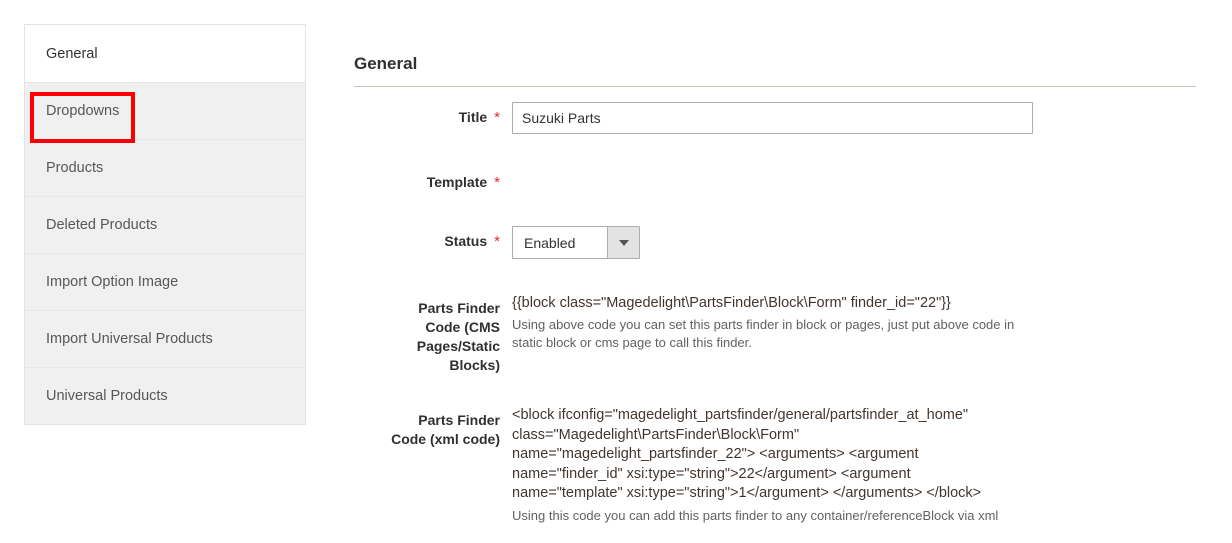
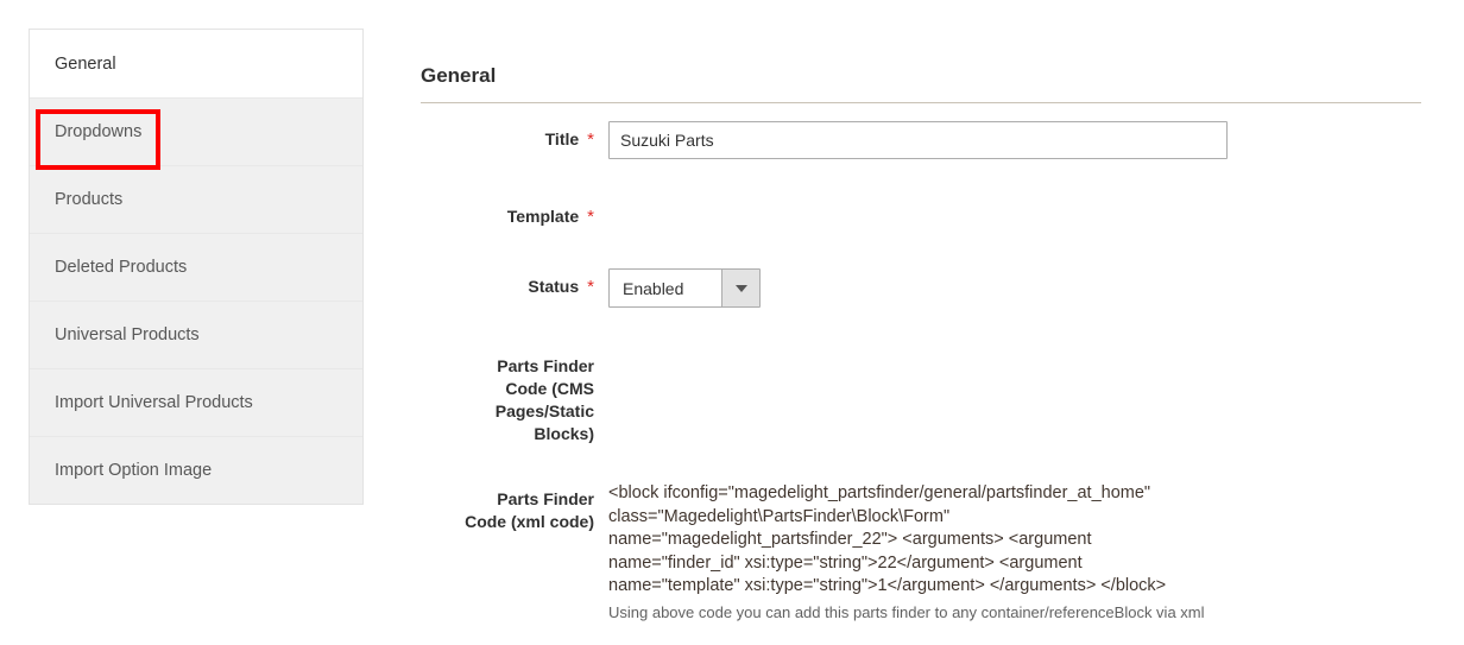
  General
  Dropdowns
  Products
  Deleted Products
- Import Option Image
+ Universal Products
  Import Universal Products
- Universal Products
+ Import Option Image
  General
  Title
  *
  Suzuki Parts
  Template
  *
  Status
  *
  Enabled
  Parts Finder
  Code (CMS
  Pages/Static
  Blocks)
- {{block class="Magedelight\PartsFinder\Block\Form" finder_id="22"}}
- Using above code you can set this parts finder in block or pages, just put above code in static block or cms page to call this finder.
  Parts Finder
  Code (xml code)
  <block ifconfig="magedelight_partsfinder/general/partsfinder_at_home" class="Magedelight\PartsFinder\Block\Form" name="magedelight_partsfinder_22"> <arguments> <argument name="finder_id" xsi:type="string">22</argument> <argument name="template" xsi:type="string">1</argument> </arguments> </block>
- Using this code you can add this parts finder to any container/referenceBlock via xml
+ Using above code you can add this parts finder to any container/referenceBlock via xml
